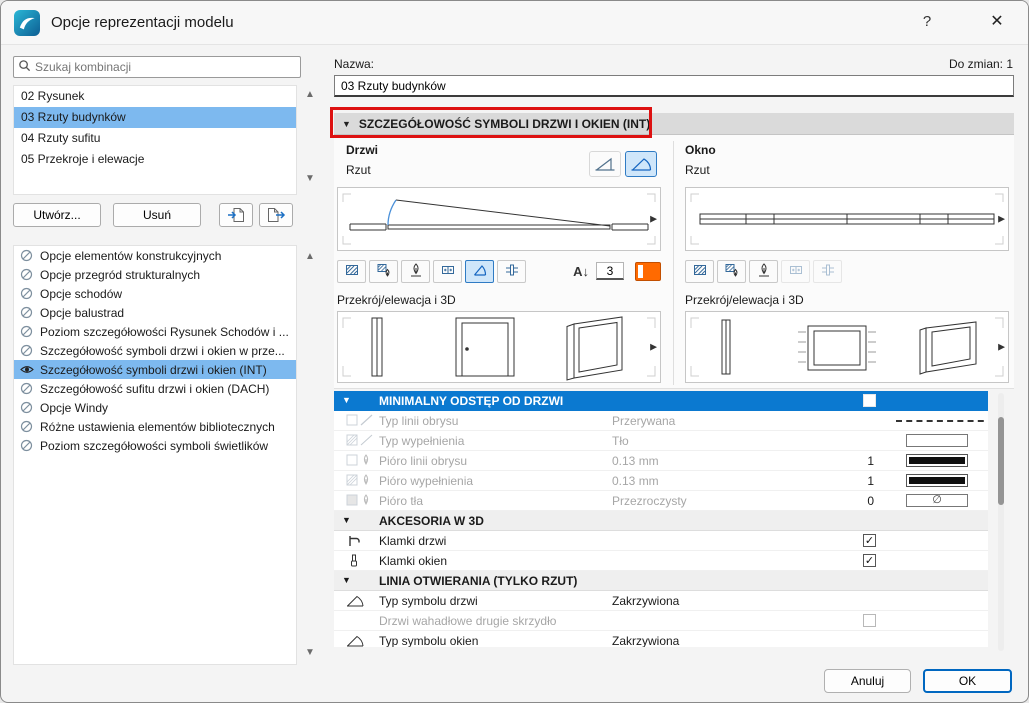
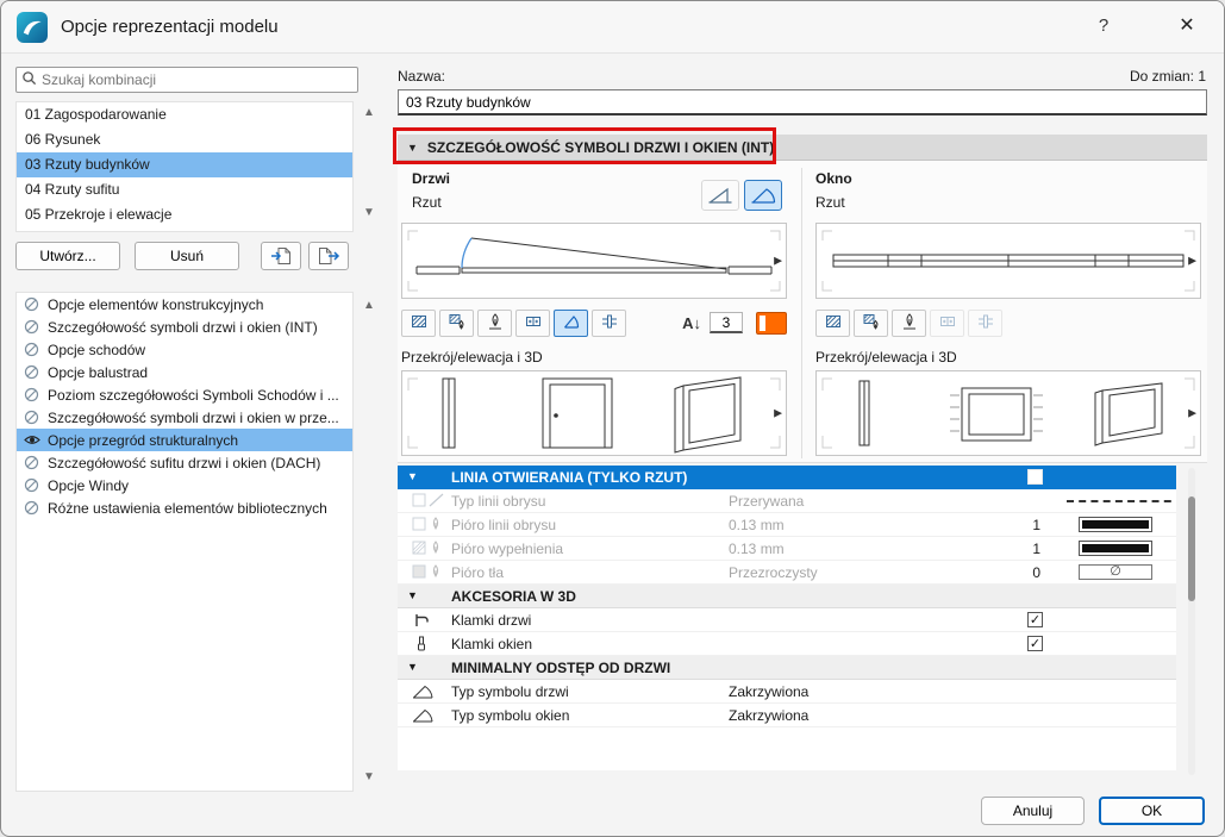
  Opcje reprezentacji modelu
  ?
  ✕
  Szukaj kombinacji
+ 01 Zagospodarowanie
- 02 Rysunek
+ 06 Rysunek
  03 Rzuty budynków
  04 Rzuty sufitu
  05 Przekroje i elewacje
  ▲
  ▼
  Utwórz...
  Usuń
  Opcje elementów konstrukcyjnych
- Opcje przegród strukturalnych
+ Szczegółowość symboli drzwi i okien (INT)
  Opcje schodów
  Opcje balustrad
- Poziom szczegółowości Rysunek Schodów i ...
+ Poziom szczegółowości Symboli Schodów i ...
  Szczegółowość symboli drzwi i okien w prze...
- Szczegółowość symboli drzwi i okien (INT)
+ Opcje przegród strukturalnych
  Szczegółowość sufitu drzwi i okien (DACH)
  Opcje Windy
  Różne ustawienia elementów bibliotecznych
- Poziom szczegółowości symboli świetlików
  ▲
  ▼
  Nazwa:
  Do zmian: 1
  03 Rzuty budynków
  ▼
  SZCZEGÓŁOWOŚĆ SYMBOLI DRZWI I OKIEN (INT)
  Drzwi
  Rzut
  ▶
  A↓
  3
  Przekrój/elewacja i 3D
  ▶
  Okno
  Rzut
  ▶
  Przekrój/elewacja i 3D
  ▶
  ▼
- MINIMALNY ODSTĘP OD DRZWI
+ LINIA OTWIERANIA (TYLKO RZUT)
  Typ linii obrysu
  Przerywana
- Typ wypełnienia
- Tło
  Pióro linii obrysu
  0.13 mm
  1
  Pióro wypełnienia
  0.13 mm
  1
  Pióro tła
  Przezroczysty
  0
  ∅
  ▼
  AKCESORIA W 3D
  Klamki drzwi
  ✓
  Klamki okien
  ✓
  ▼
- LINIA OTWIERANIA (TYLKO RZUT)
+ MINIMALNY ODSTĘP OD DRZWI
  Typ symbolu drzwi
  Zakrzywiona
- Drzwi wahadłowe drugie skrzydło
  Typ symbolu okien
  Zakrzywiona
  Anuluj
  OK
